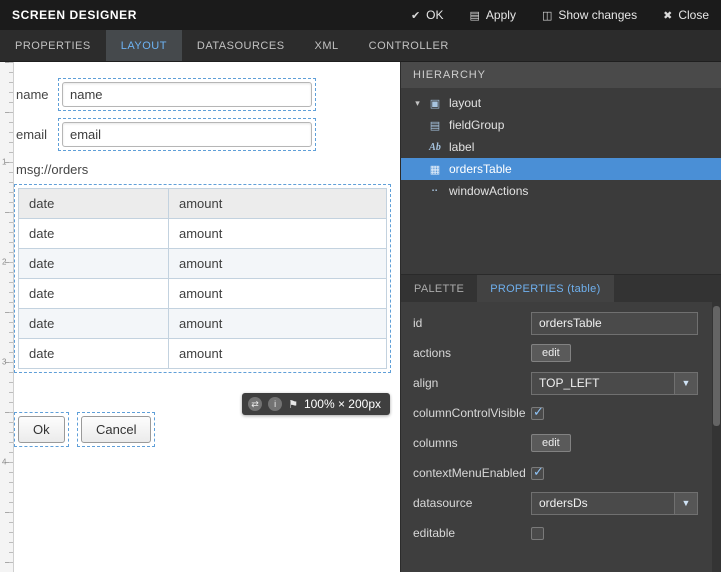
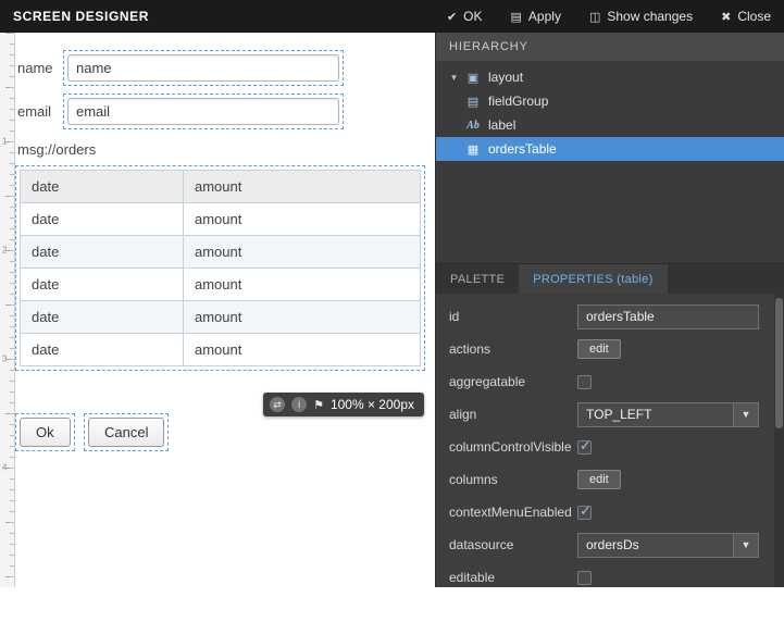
  SCREEN DESIGNER
  ✔
  OK
  ▤
  Apply
  ◫
  Show changes
  ✖
  Close
- PROPERTIES
- LAYOUT
- DATASOURCES
- XML
- CONTROLLER
  1
  2
  3
  4
  msg://orders
  date	amount
  date	amount
  date	amount
  date	amount
  date	amount
  date	amount
  ⇄
  i
  ⚑
  100% × 200px
  name
  name
  email
  email
  Ok
  Cancel
  HIERARCHY
  ▾
  ▣
  layout
  ▤
  fieldGroup
  Ab
  label
  ▦
  ordersTable
- windowActions
  PALETTE
  PROPERTIES (table)
  id
  ordersTable
  actions
  edit
+ aggregatable
  align
  TOP_LEFT
  ▼
  columnControlVisible
  columns
  edit
  contextMenuEnabled
  datasource
  ordersDs
  ▼
  editable
